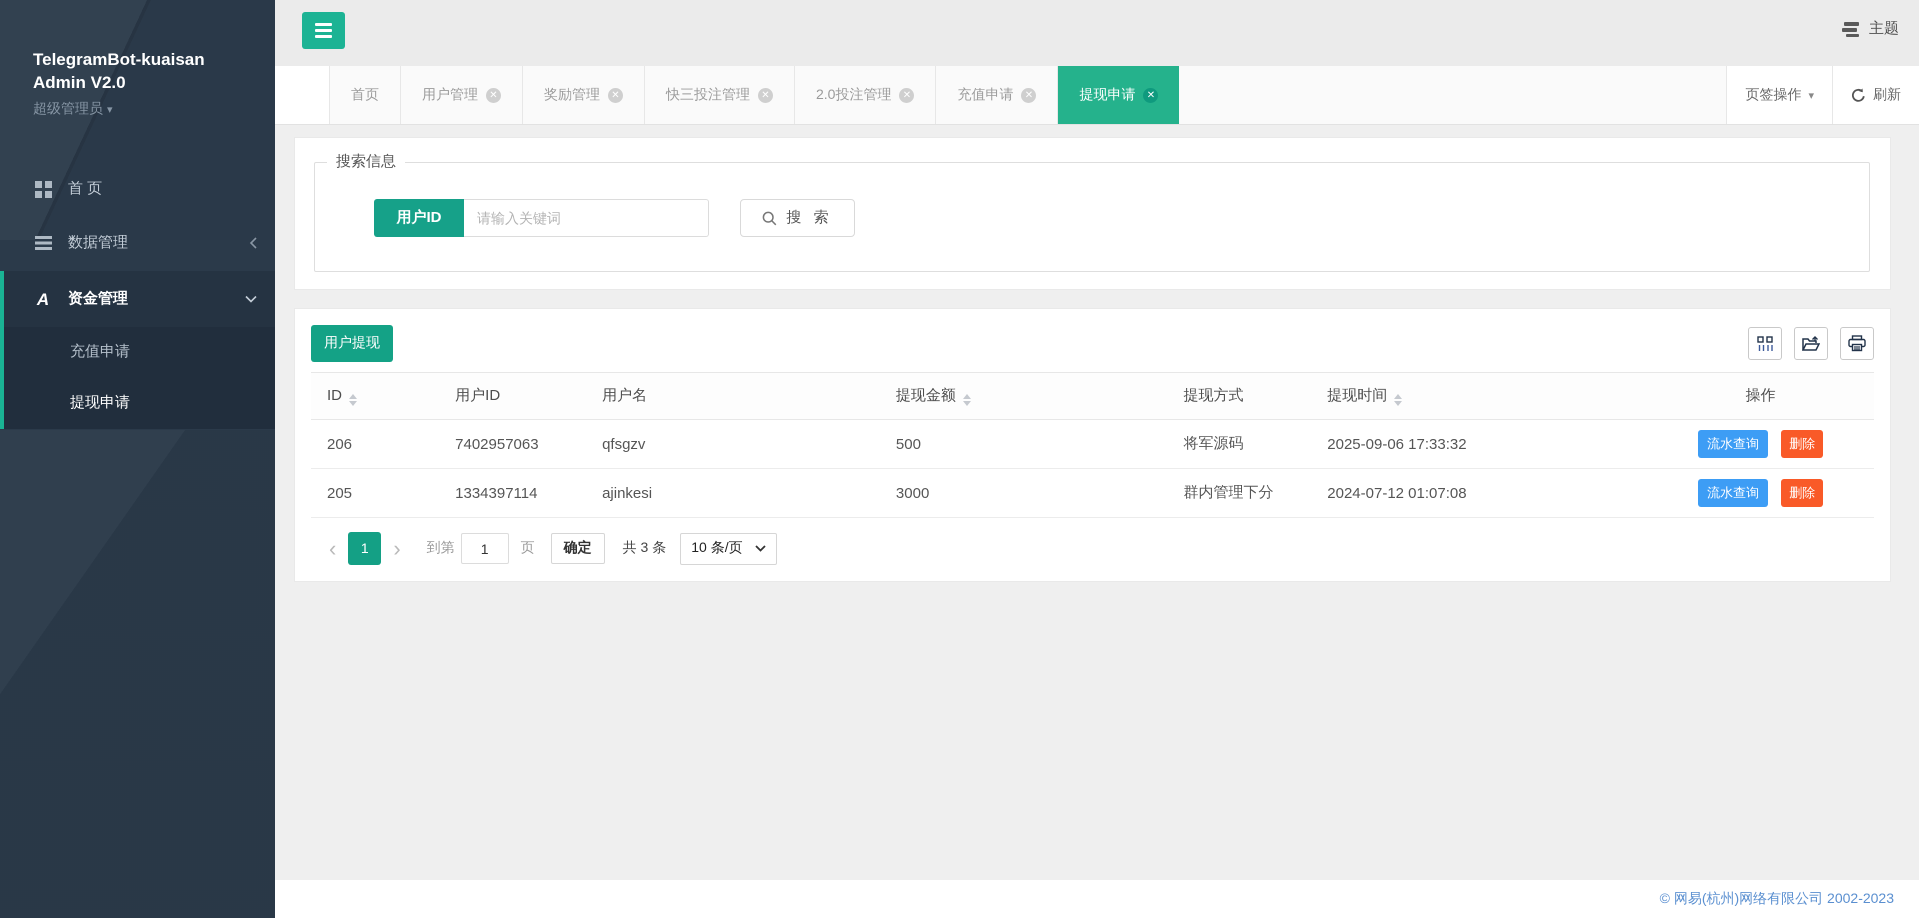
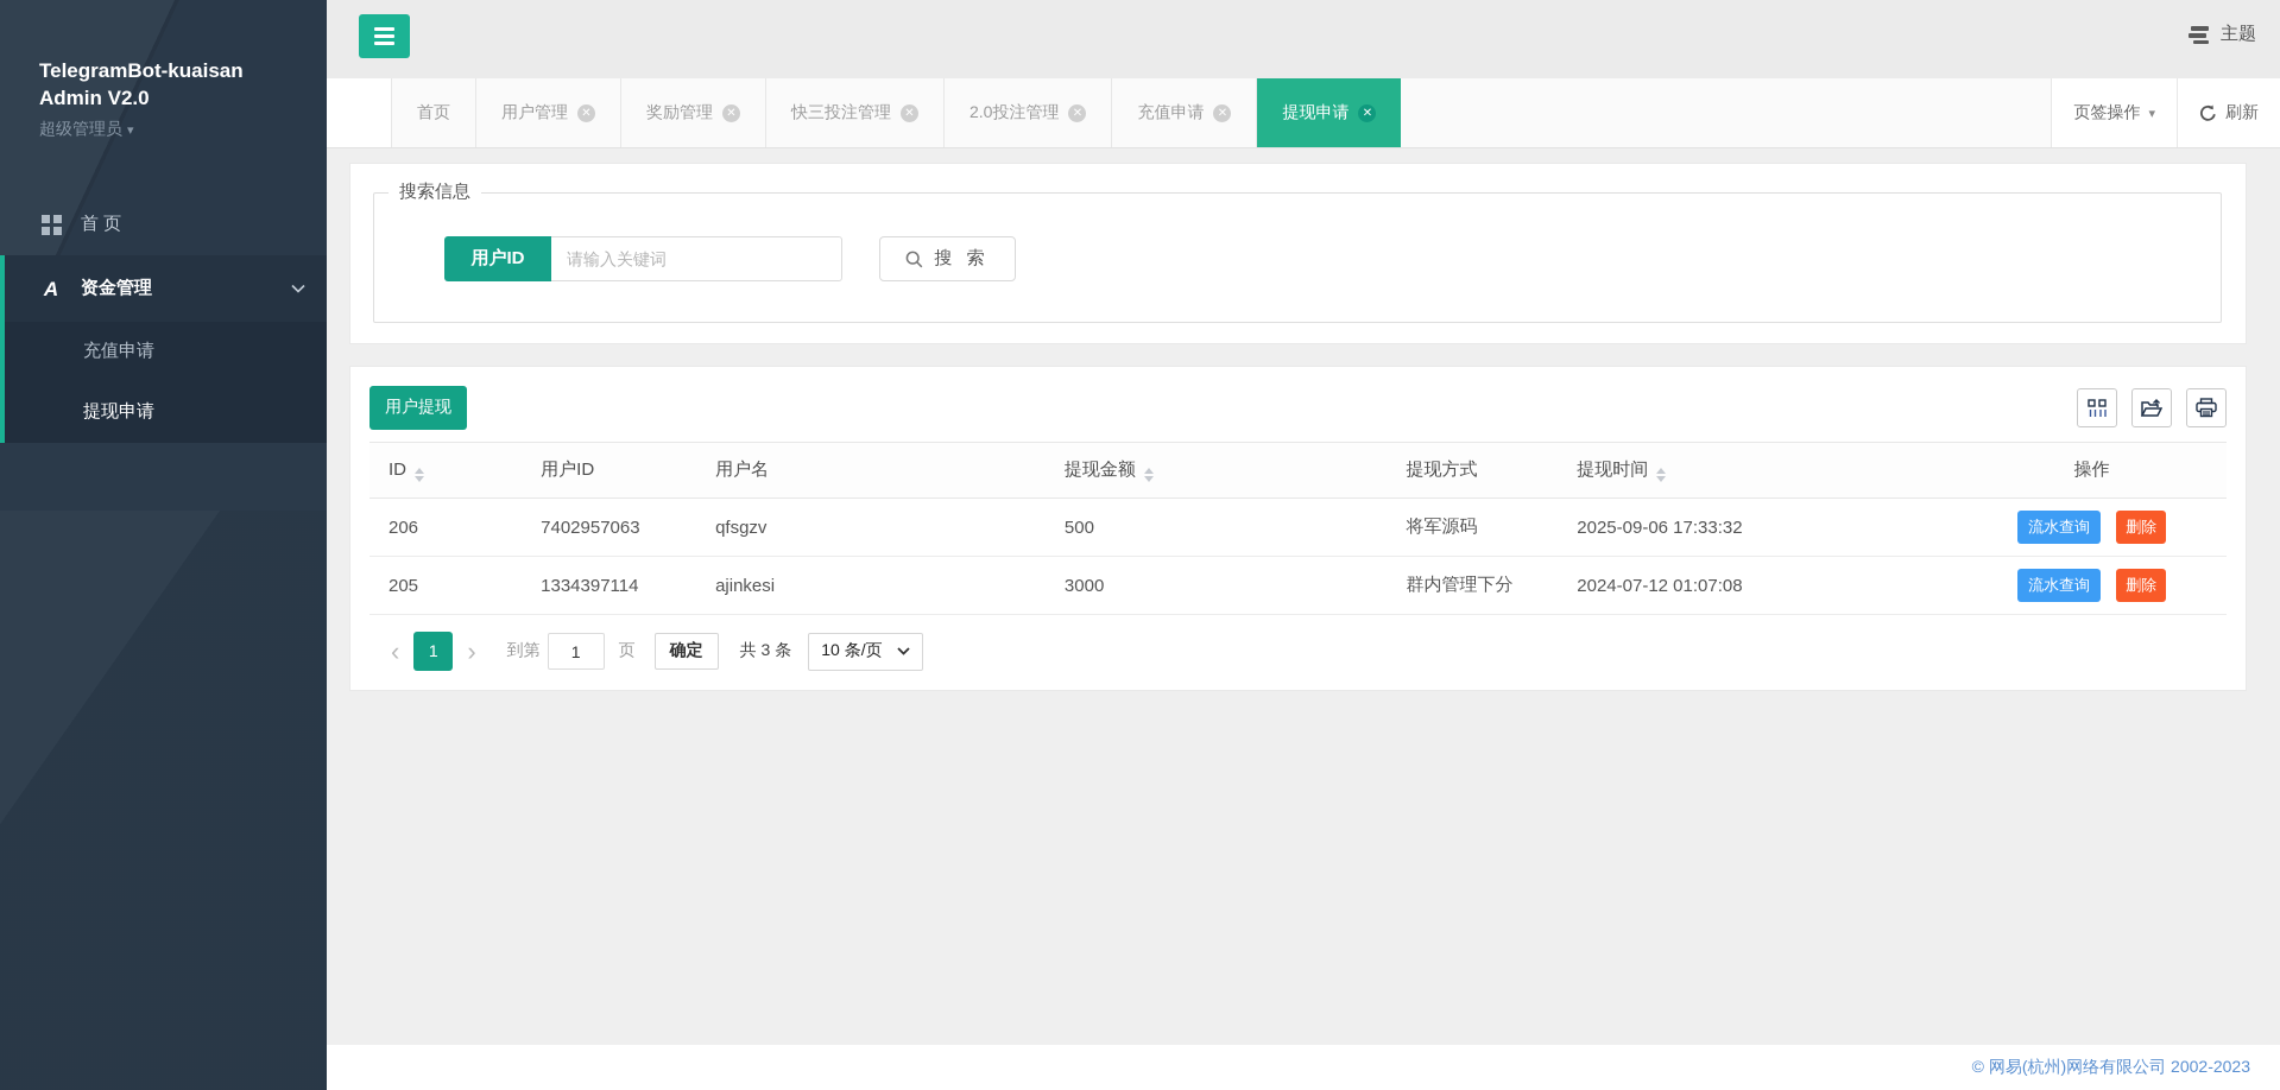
  TelegramBot-kuaisan
  Admin V2.0
  超级管理员 ▾
  首 页
- 数据管理
  A
  资金管理
  充值申请
  提现申请
  主题
  首页
  用户管理
  ✕
  奖励管理
  ✕
  快三投注管理
  ✕
  2.0投注管理
  ✕
  充值申请
  ✕
  提现申请
  ✕
  页签操作
  ▾
  刷新
  搜索信息
  用户ID
  请输入关键词
  搜 索
  用户提现
  ID	用户ID	用户名	提现金额	提现方式	提现时间	操作
  206	7402957063	qfsgzv	500	将军源码	2025-09-06 17:33:32	流水查询 删除
  205	1334397114	ajinkesi	3000	群内管理下分	2024-07-12 01:07:08	流水查询 删除
  ‹
  1
  ›
  到第
  1
  页
  确定
  共 3 条
  10 条/页
  © 网易(杭州)网络有限公司 2002-2023
